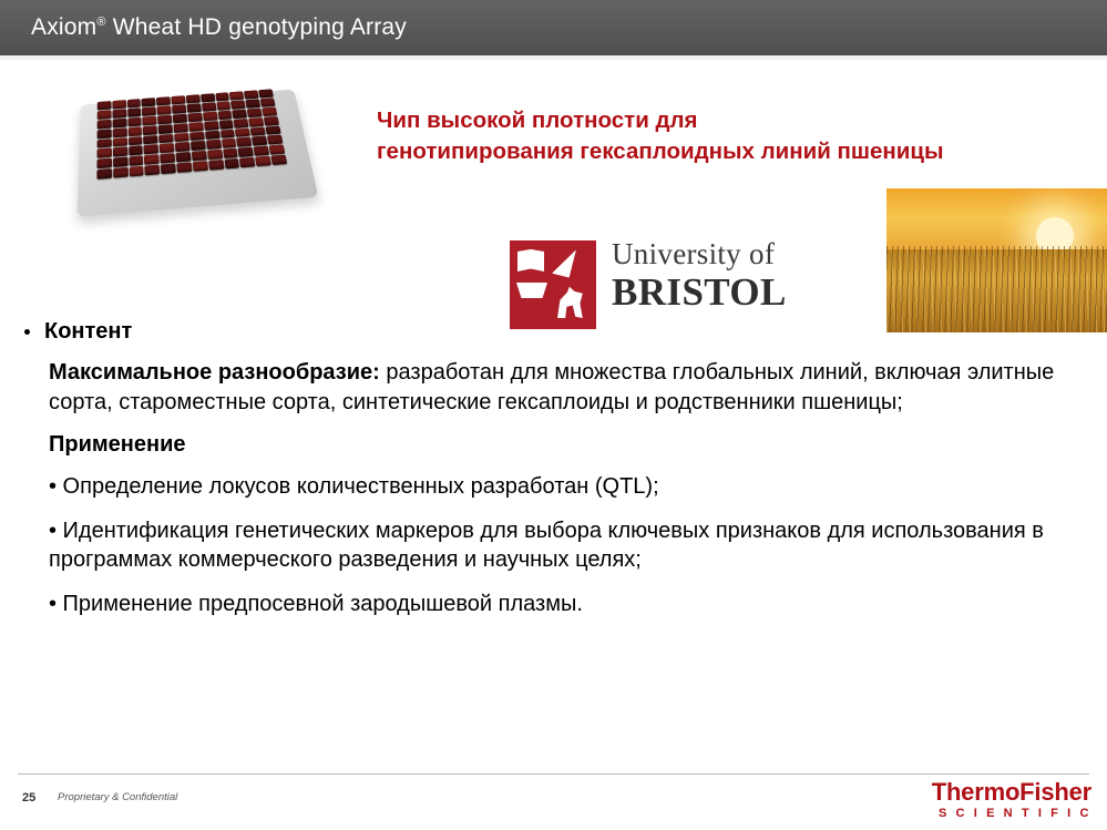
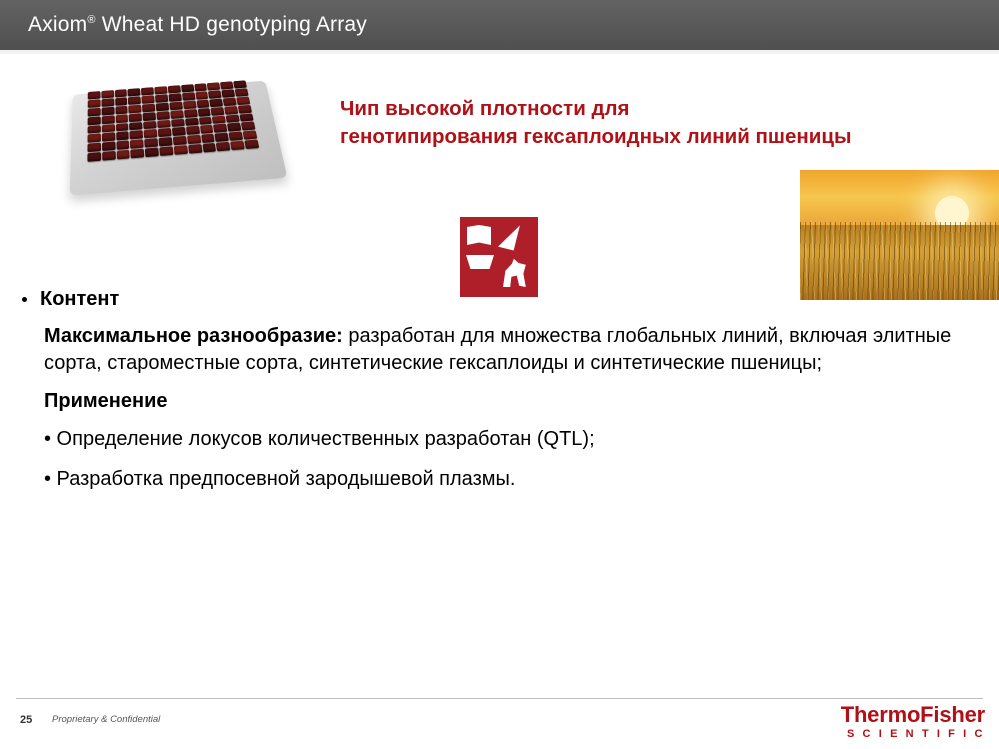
  Axiom® Wheat HD genotyping Array
  Чип высокой плотности для
  генотипирования гексаплоидных линий пшеницы
- University of
- BRISTOL
  Контент
- Максимальное разнообразие: разработан для множества глобальных линий, включая элитные сорта, староместные сорта, синтетические гексаплоиды и родственники пшеницы;
+ Максимальное разнообразие: разработан для множества глобальных линий, включая элитные сорта, староместные сорта, синтетические гексаплоиды и синтетические пшеницы;
  Применение
  • Определение локусов количественных разработан (QTL);
- • Идентификация генетических маркеров для выбора ключевых признаков для использования в программах коммерческого разведения и научных целях;
- • Применение предпосевной зародышевой плазмы.
+ • Разработка предпосевной зародышевой плазмы.
  25
  Proprietary & Confidential
  ThermoFisher
  S C I E N T I F I C
